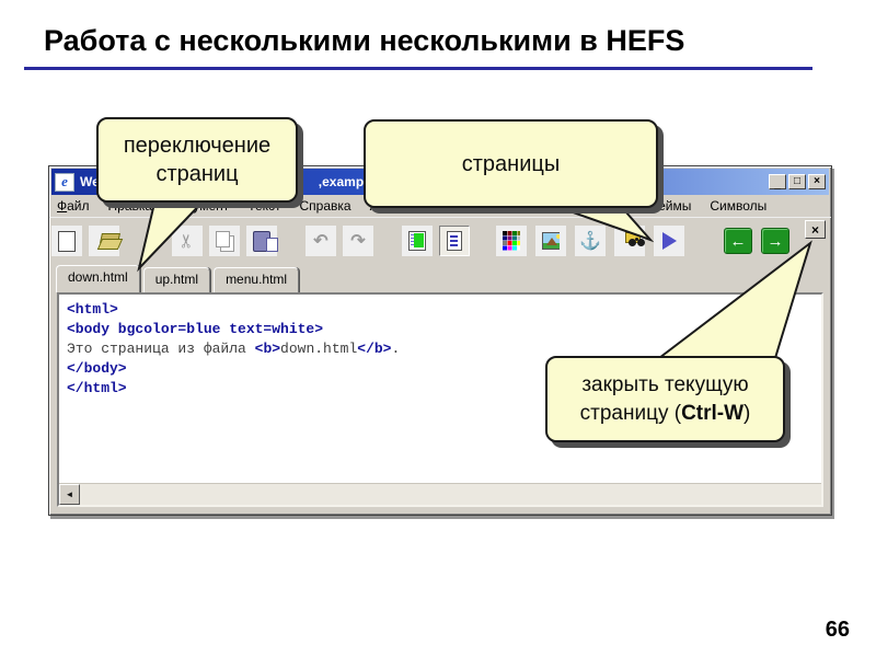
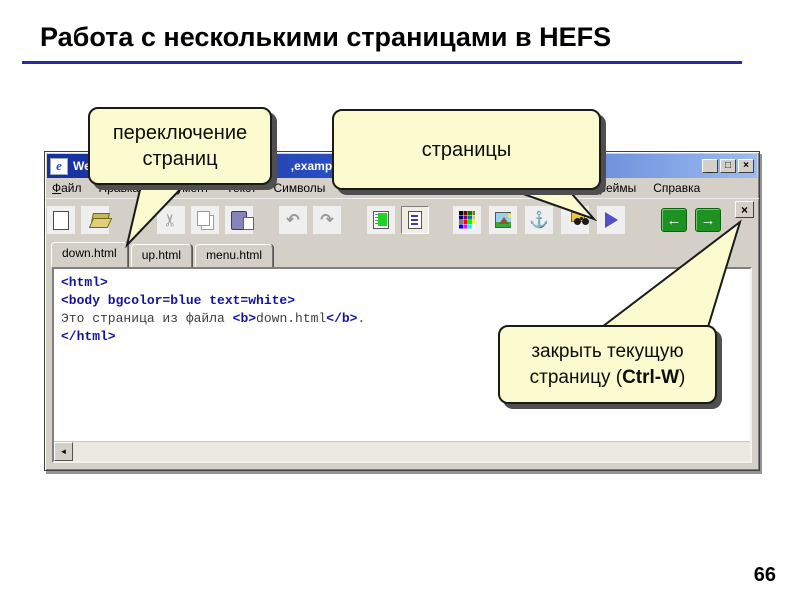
- Работа с несколькими несколькими в HEFS
+ Работа с несколькими страницами в HEFS
  e
  _
  □
  ×
  Файл
  Правка
  Текст
- Справка
+ Символы
  реймы
- Символы
+ Справка
  ↶
  ↷
  ⚓
  ←
  →
  ×
  down.html
  up.html
  menu.html
  <html>
  <body bgcolor=blue text=white>
  Это страница из файла <b>down.html</b>.
- </body>
  </html>
  ◄
  переключение
  страниц
  страницы
  закрыть текущую
  страницу (Ctrl-W)
  66
